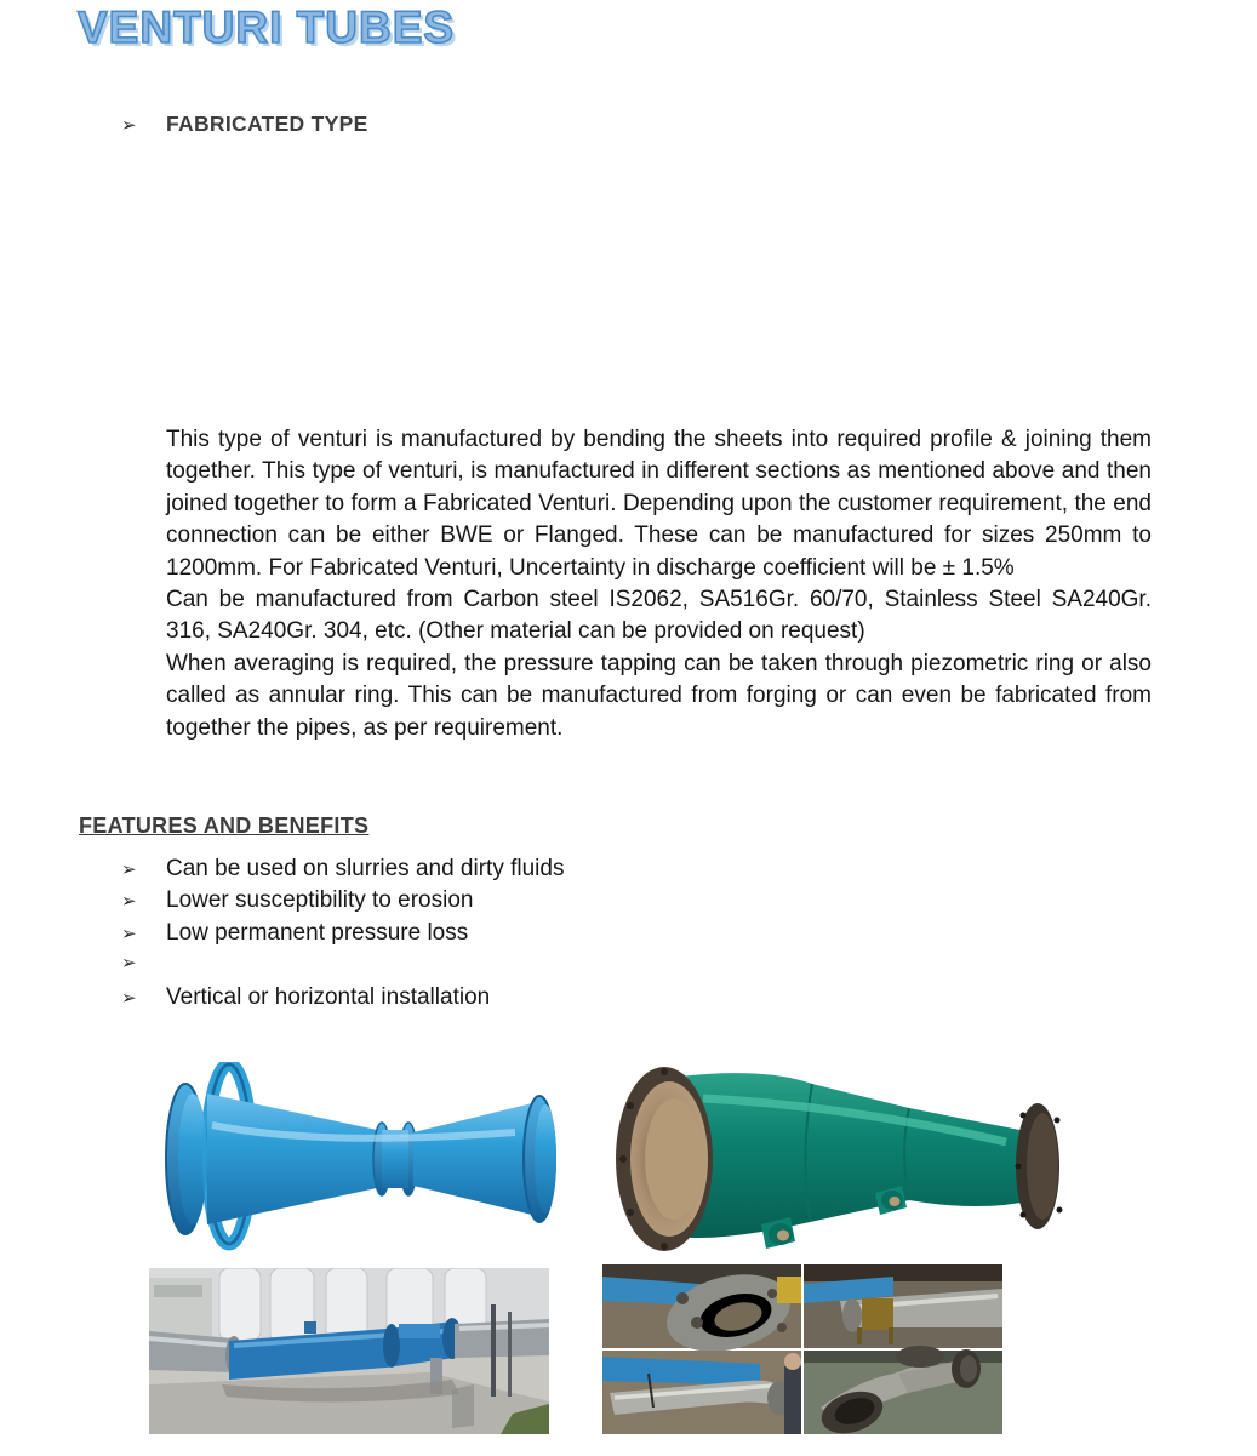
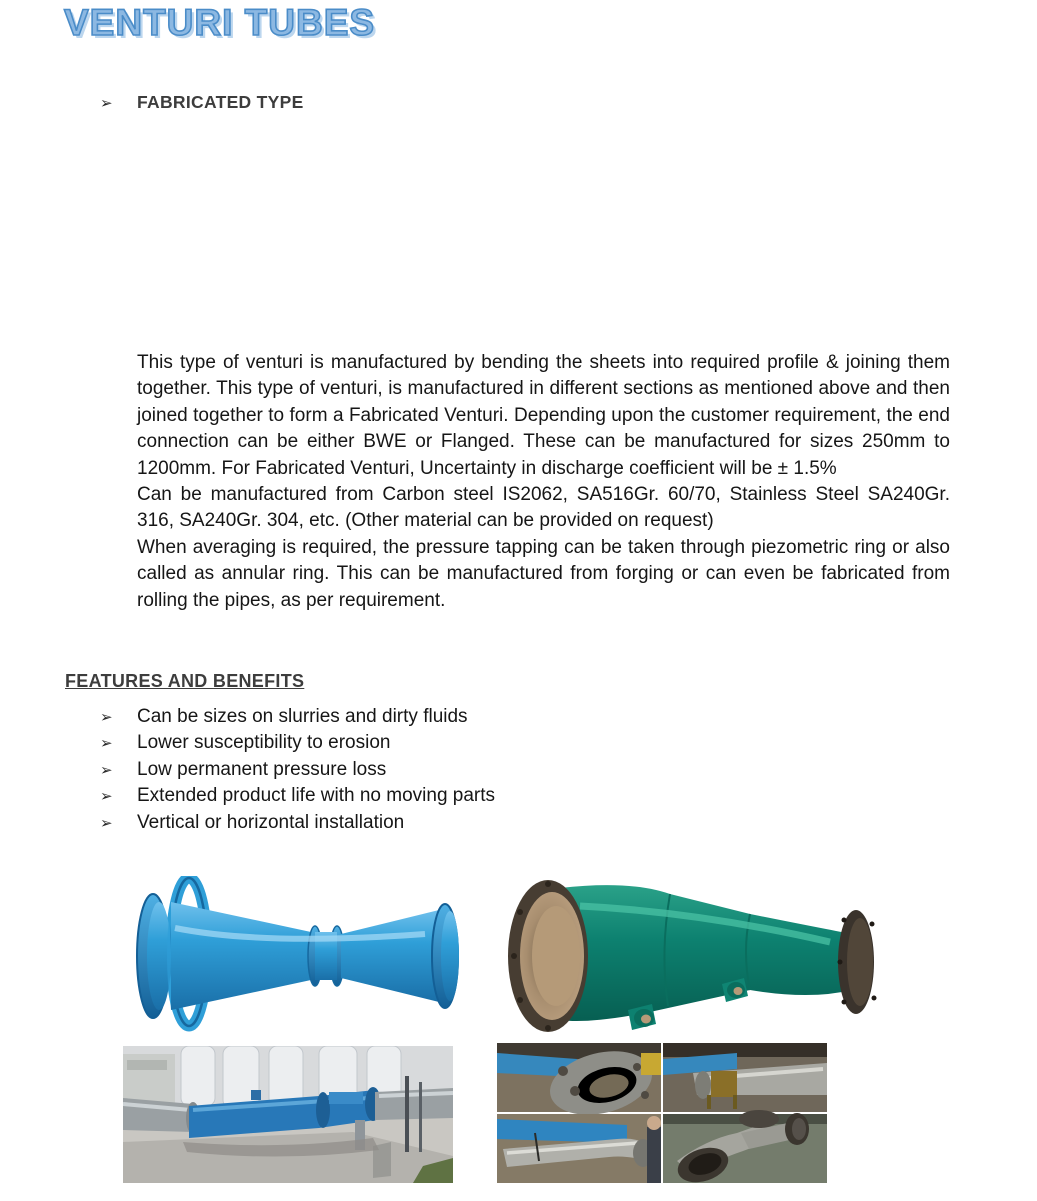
  VENTURI TUBES
  ➢
  FABRICATED TYPE
  This type of venturi is manufactured by bending the sheets into required profile & joining them together. This type of venturi, is manufactured in different sections as mentioned above and then joined together to form a Fabricated Venturi. Depending upon the customer requirement, the end connection can be either BWE or Flanged. These can be manufactured for sizes 250mm to 1200mm. For Fabricated Venturi, Uncertainty in discharge coefficient will be ± 1.5%
  Can be manufactured from Carbon steel IS2062, SA516Gr. 60/70, Stainless Steel SA240Gr. 316, SA240Gr. 304, etc. (Other material can be provided on request)
- When averaging is required, the pressure tapping can be taken through piezometric ring or also called as annular ring. This can be manufactured from forging or can even be fabricated from together the pipes, as per requirement.
+ When averaging is required, the pressure tapping can be taken through piezometric ring or also called as annular ring. This can be manufactured from forging or can even be fabricated from rolling the pipes, as per requirement.
  FEATURES AND BENEFITS
  ➢
- Can be used on slurries and dirty fluids
+ Can be sizes on slurries and dirty fluids
  ➢
  Lower susceptibility to erosion
  ➢
  Low permanent pressure loss
  ➢
+ Extended product life with no moving parts
  ➢
  Vertical or horizontal installation
